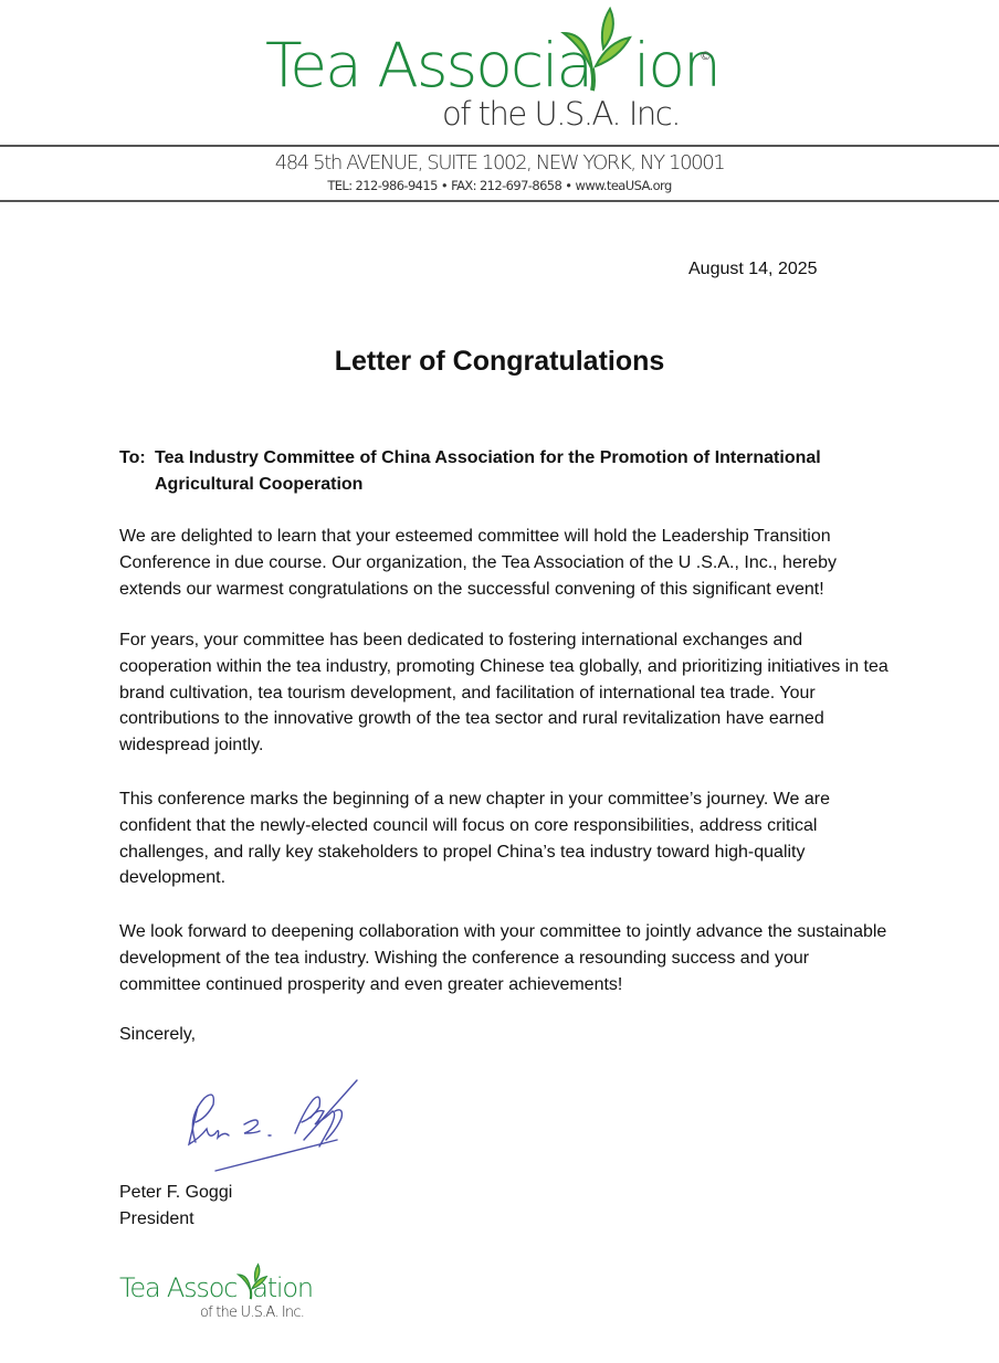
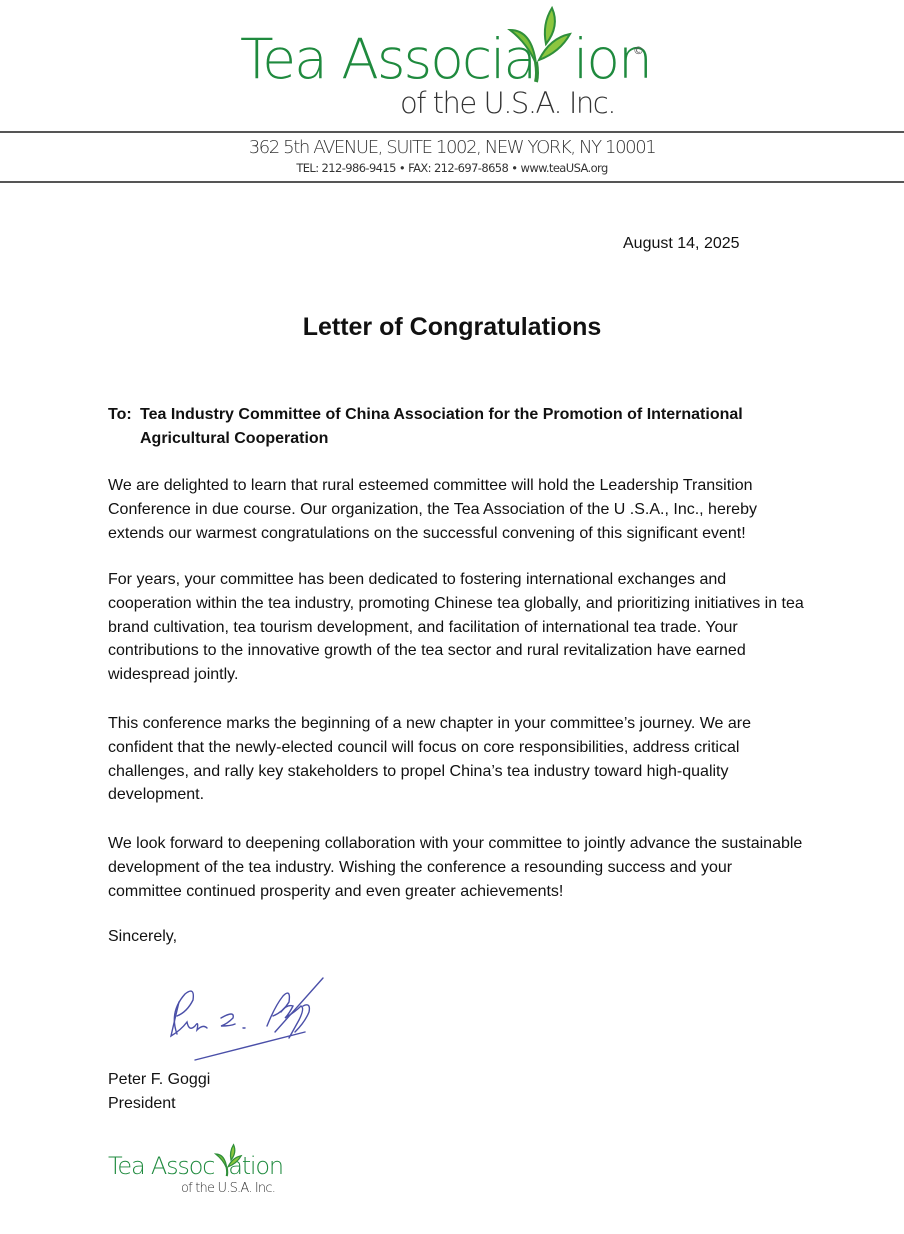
  Tea Associa ion
  ©
  of the U.S.A. Inc.
- 484 5th AVENUE, SUITE 1002, NEW YORK, NY 10001
+ 362 5th AVENUE, SUITE 1002, NEW YORK, NY 10001
  TEL: 212-986-9415 • FAX: 212-697-8658 • www.teaUSA.org
  August 14, 2025
  Letter of Congratulations
  To:
  Tea Industry Committee of China Association for the Promotion of International Agricultural Cooperation
- We are delighted to learn that your esteemed committee will hold the Leadership Transition Conference in due course. Our organization, the Tea Association of the U .S.A., Inc., hereby extends our warmest congratulations on the successful convening of this significant event!
+ We are delighted to learn that rural esteemed committee will hold the Leadership Transition Conference in due course. Our organization, the Tea Association of the U .S.A., Inc., hereby extends our warmest congratulations on the successful convening of this significant event!
  For years, your committee has been dedicated to fostering international exchanges and cooperation within the tea industry, promoting Chinese tea globally, and prioritizing initiatives in tea brand cultivation, tea tourism development, and facilitation of international tea trade. Your contributions to the innovative growth of the tea sector and rural revitalization have earned widespread jointly.
  This conference marks the beginning of a new chapter in your committee’s journey. We are confident that the newly-elected council will focus on core responsibilities, address critical challenges, and rally key stakeholders to propel China’s tea industry toward high-quality development.
  We look forward to deepening collaboration with your committee to jointly advance the sustainable development of the tea industry. Wishing the conference a resounding success and your committee continued prosperity and even greater achievements!
  Sincerely,
  Peter F. Goggi
  President
  Tea Assoc ation
  of the U.S.A. Inc.
